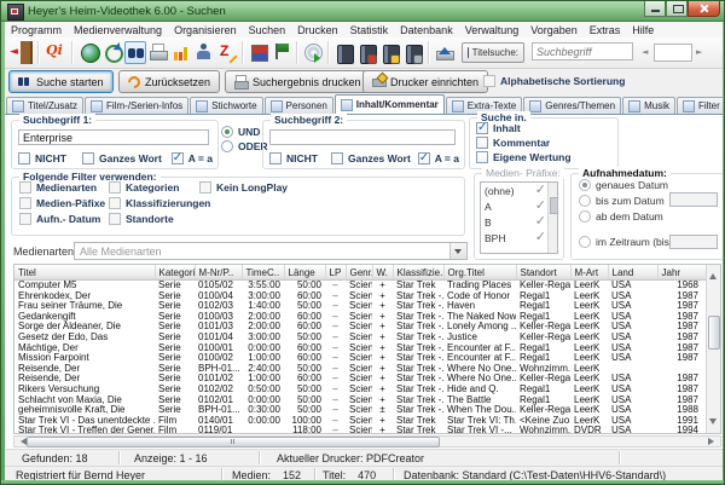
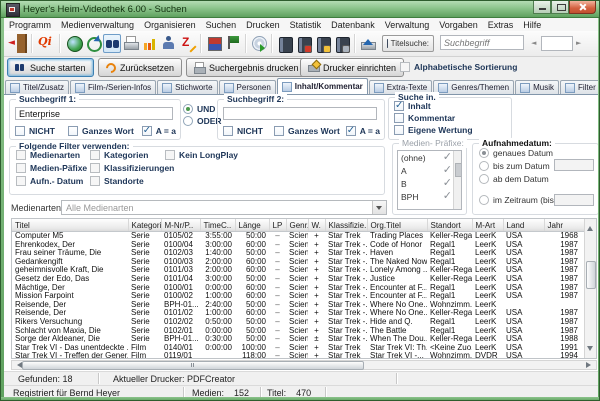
  Heyer's Heim-Videothek 6.00 - Suchen
  Programm
  Medienverwaltung
  Organisieren
  Suchen
  Drucken
  Statistik
  Datenbank
  Verwaltung
  Vorgaben
  Extras
  Hilfe
  Titelsuche:
  Suchbegriff
  ◄
  ►
  Suche starten
  Zurücksetzen
  Suchergebnis drucken
  Drucker einrichten
  Alphabetische Sortierung
  Titel/Zusatz
  Film-/Serien-Infos
  Stichworte
  Personen
  Inhalt/Kommentar
  Extra-Texte
  Genres/Themen
  Musik
  Filter
  Suchbegriff 1:
  Enterprise
  NICHT
  Ganzes Wort
  A = a
  UND
  ODER
  Suchbegriff 2:
  NICHT
  Ganzes Wort
  A = a
  Suche in.
  Inhalt
  Kommentar
  Eigene Wertung
  Folgende Filter verwenden:
  Medienarten
  Medien-Päfixe
  Aufn.- Datum
  Kategorien
  Klassifizierungen
  Standorte
  Kein LongPlay
  Medien- Präfixe:
  (ohne)
  ✓
  A
  ✓
  B
  ✓
  BPH
  ✓
  Aufnahmedatum:
  genaues Datum
  bis zum Datum
  ab dem Datum
  im Zeitraum (bis
  Medienarten
  Alle Medienarten
  	Titel	Kategori	M-Nr/P..	TimeC..	Länge	LP	Genr	W.	Klassifizie.	Org.Titel	Standort	M-Art	Land	Jahr
  Computer M5	Serie	0105/02	3:55:00	50:00	–	Scien	+	Star Trek	Trading Places	Keller-Rega	LeerK	USA	1968
  Ehrenkodex, Der	Serie	0100/04	3:00:00	60:00	–	Scien	+	Star Trek -.	Code of Honor	Regal1	LeerK	USA	1987
  Frau seiner Träume, Die	Serie	0102/03	1:40:00	50:00	–	Scien	+	Star Trek -.	Haven	Regal1	LeerK	USA	1987
  Gedankengift	Serie	0100/03	2:00:00	60:00	–	Scien	+	Star Trek -.	The Naked Now	Regal1	LeerK	USA	1987
- Sorge der Aldeaner, Die	Serie	0101/03	2:00:00	60:00	–	Scien	+	Star Trek -.	Lonely Among ..	Keller-Rega	LeerK	USA	1987
+ geheimnisvolle Kraft, Die	Serie	0101/03	2:00:00	60:00	–	Scien	+	Star Trek -.	Lonely Among ..	Keller-Rega	LeerK	USA	1987
  Gesetz der Edo, Das	Serie	0101/04	3:00:00	50:00	–	Scien	+	Star Trek -.	Justice	Keller-Rega	LeerK	USA	1987
  Mächtige, Der	Serie	0100/01	0:00:00	60:00	–	Scien	+	Star Trek -.	Encounter at F..	Regal1	LeerK	USA	1987
  Mission Farpoint	Serie	0100/02	1:00:00	60:00	–	Scien	+	Star Trek -.	Encounter at F..	Regal1	LeerK	USA	1987
  Reisende, Der	Serie	BPH-01...	2:40:00	50:00	–	Scien	+	Star Trek -.	Where No One..	Wohnzimm.	LeerK
  Reisende, Der	Serie	0101/02	1:00:00	60:00	–	Scien	+	Star Trek -.	Where No One..	Keller-Rega	LeerK	USA	1987
  Rikers Versuchung	Serie	0102/02	0:50:00	50:00	–	Scien	+	Star Trek -.	Hide and Q.	Regal1	LeerK	USA	1987
  Schlacht von Maxia, Die	Serie	0102/01	0:00:00	50:00	–	Scien	+	Star Trek -.	The Battle	Regal1	LeerK	USA	1987
- geheimnisvolle Kraft, Die	Serie	BPH-01...	0:30:00	50:00	–	Scien	±	Star Trek -.	When The Dou..	Keller-Rega	LeerK	USA	1988
+ Sorge der Aldeaner, Die	Serie	BPH-01...	0:30:00	50:00	–	Scien	±	Star Trek -.	When The Dou..	Keller-Rega	LeerK	USA	1988
  Star Trek VI - Das unentdeckte .	Film	0140/01	0:00:00	100:00	–	Scien	+	Star Trek	Star Trek VI: Th.	<Keine Zuo	LeerK	USA	1991
  Star Trek VI - Treffen der Gener	Film	0119/01		118:00	–	Scien	+	Star Trek	Star Trek VI -...	Wohnzimm.	DVDR	USA	1994
  Gefunden: 18
- Anzeige: 1 - 16
  Aktueller Drucker: PDFCreator
  Registriert für Bernd Heyer
  Medien:
  152
  Titel:
  470
- Datenbank: Standard (C:\Test-Daten\HHV6-Standard\)
